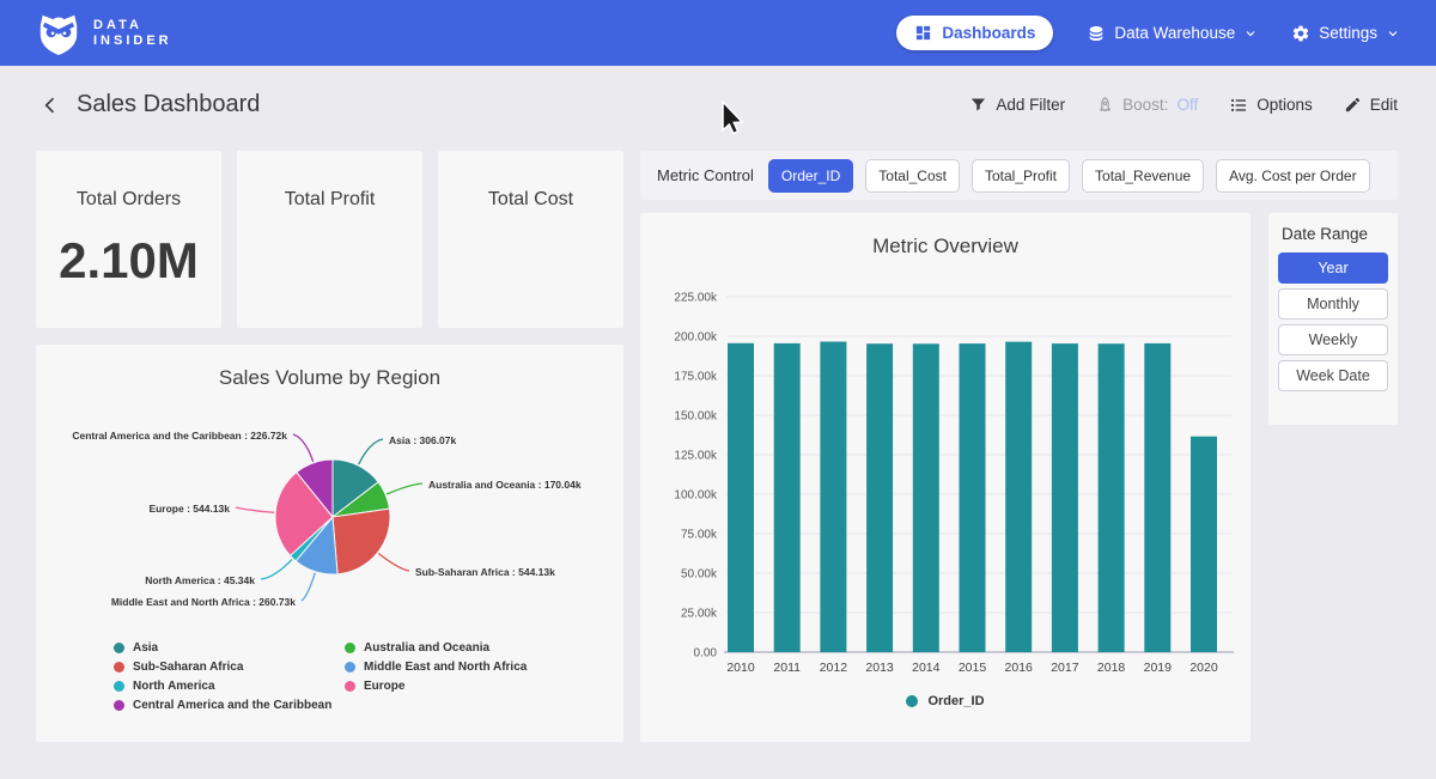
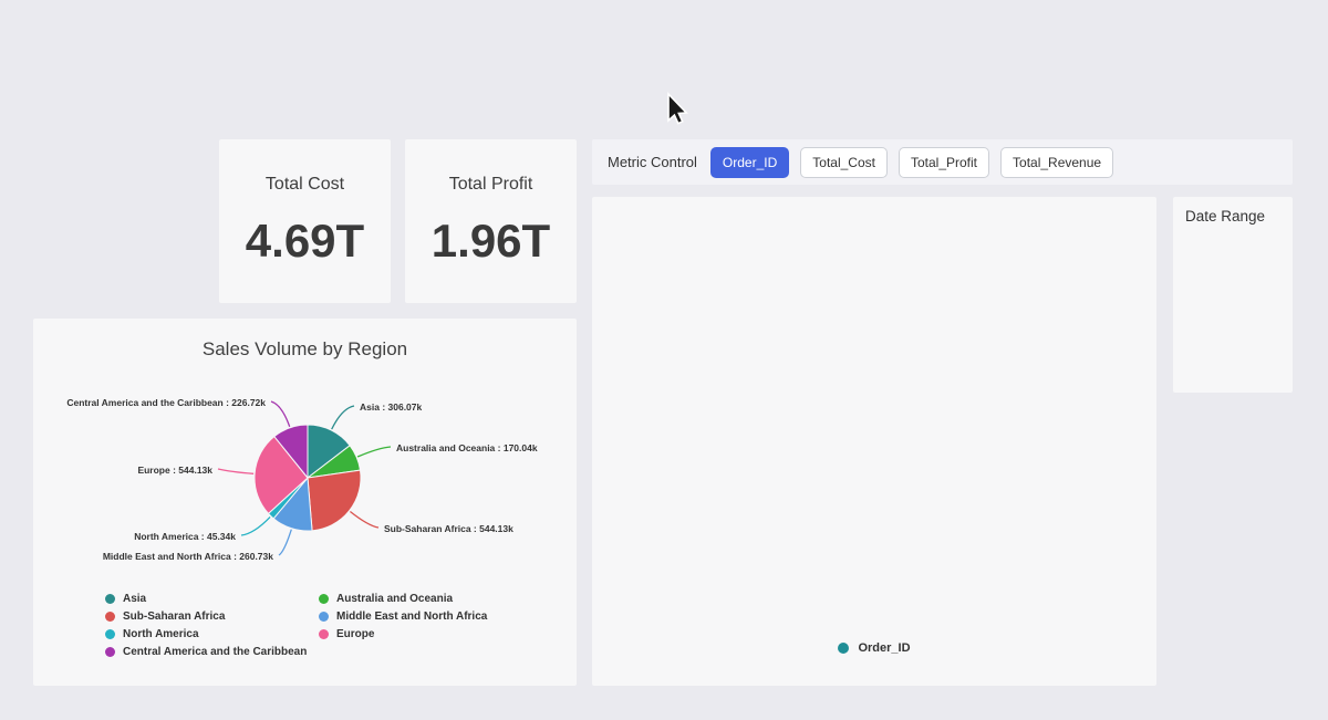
- DATA
- INSIDER
- Dashboards
- Data Warehouse
- Settings
- Sales Dashboard
- Add Filter
- Boost:
- Off
- Options
- Edit
- Total Orders
- 2.10M
- Total Profit
+ Total Cost
+ 4.69T
- Total Cost
+ Total Profit
+ 1.96T
  Metric Control
  Order_ID
  Total_Cost
  Total_Profit
  Total_Revenue
- Avg. Cost per Order
  Sales Volume by Region
  Asia : 306.07k
  Australia and Oceania : 170.04k
  Sub-Saharan Africa : 544.13k
  Middle East and North Africa : 260.73k
  North America : 45.34k
  Europe : 544.13k
  Central America and the Caribbean : 226.72k
  Asia
  Sub-Saharan Africa
  North America
  Central America and the Caribbean
  Australia and Oceania
  Middle East and North Africa
  Europe
- Metric Overview
- 0.00
- 25.00k
- 50.00k
- 75.00k
- 100.00k
- 125.00k
- 150.00k
- 175.00k
- 200.00k
- 225.00k
- 2010
- 2011
- 2012
- 2013
- 2014
- 2015
- 2016
- 2017
- 2018
- 2019
- 2020
  Order_ID
  Date Range
- Year
- Monthly
- Weekly
- Week Date
